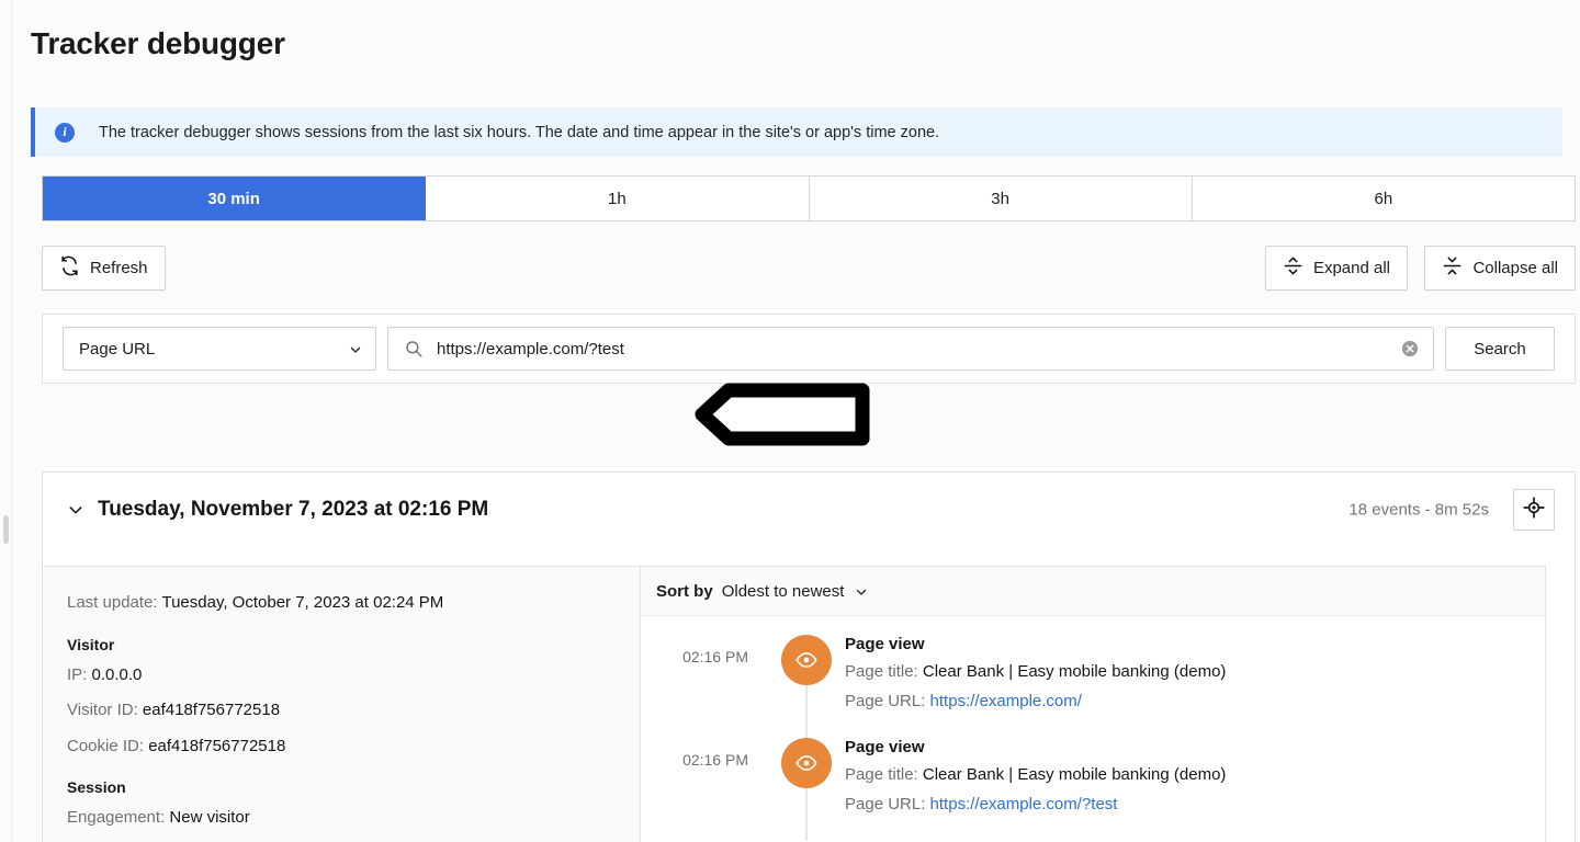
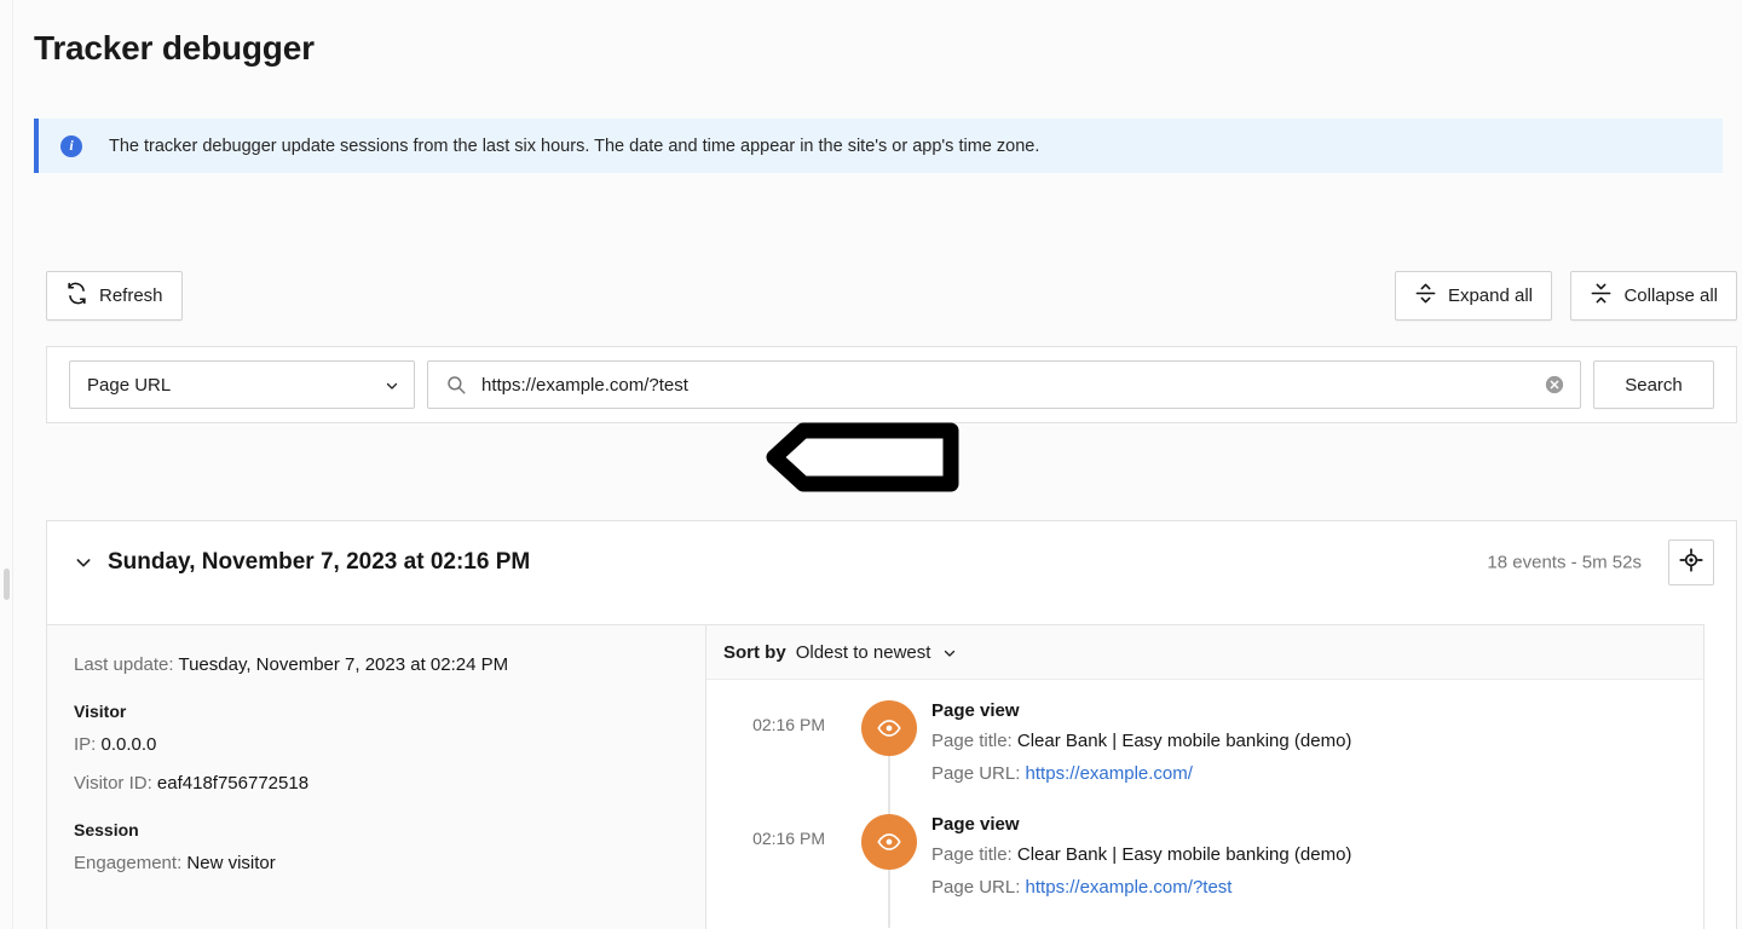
  Tracker debugger
  i
- The tracker debugger shows sessions from the last six hours. The date and time appear in the site's or app's time zone.
+ The tracker debugger update sessions from the last six hours. The date and time appear in the site's or app's time zone.
- 30 min
- 1h
- 3h
- 6h
  Refresh
  Expand all
  Collapse all
  Page URL
  https://example.com/?test
  Search
- Tuesday, November 7, 2023 at 02:16 PM
+ Sunday, November 7, 2023 at 02:16 PM
- 18 events - 8m 52s
+ 18 events - 5m 52s
- Last update: Tuesday, October 7, 2023 at 02:24 PM
+ Last update: Tuesday, November 7, 2023 at 02:24 PM
  Visitor
  IP: 0.0.0.0
  Visitor ID: eaf418f756772518
- Cookie ID: eaf418f756772518
  Session
  Engagement: New visitor
  Sort by
  Oldest to newest
  02:16 PM
  Page view
  Page title: Clear Bank | Easy mobile banking (demo)
  Page URL: https://example.com/
  02:16 PM
  Page view
  Page title: Clear Bank | Easy mobile banking (demo)
  Page URL: https://example.com/?test
